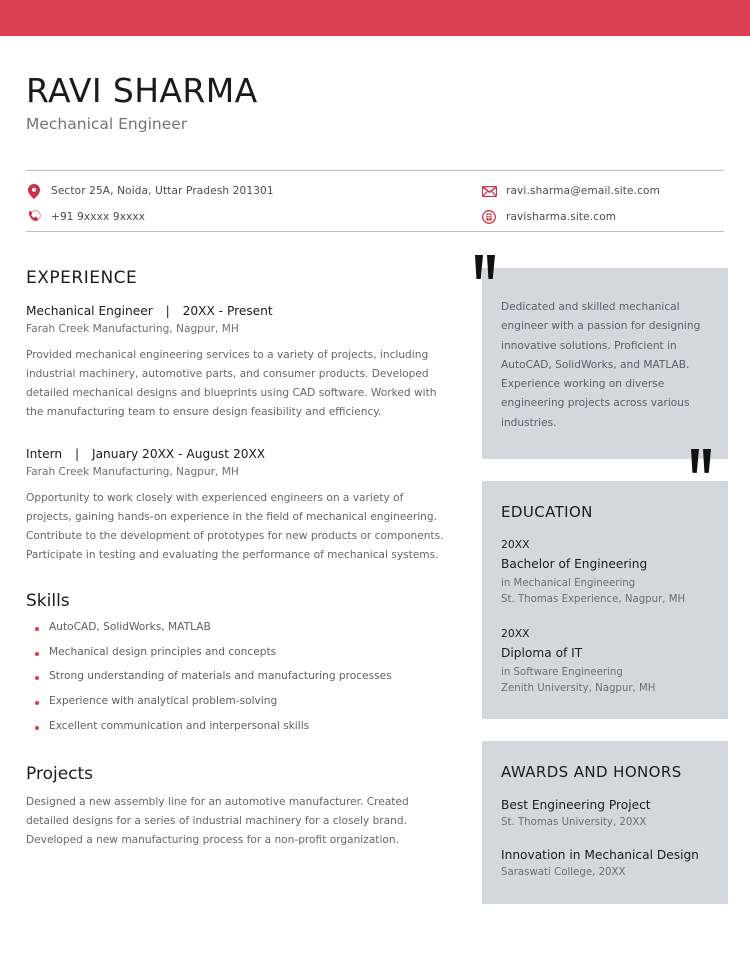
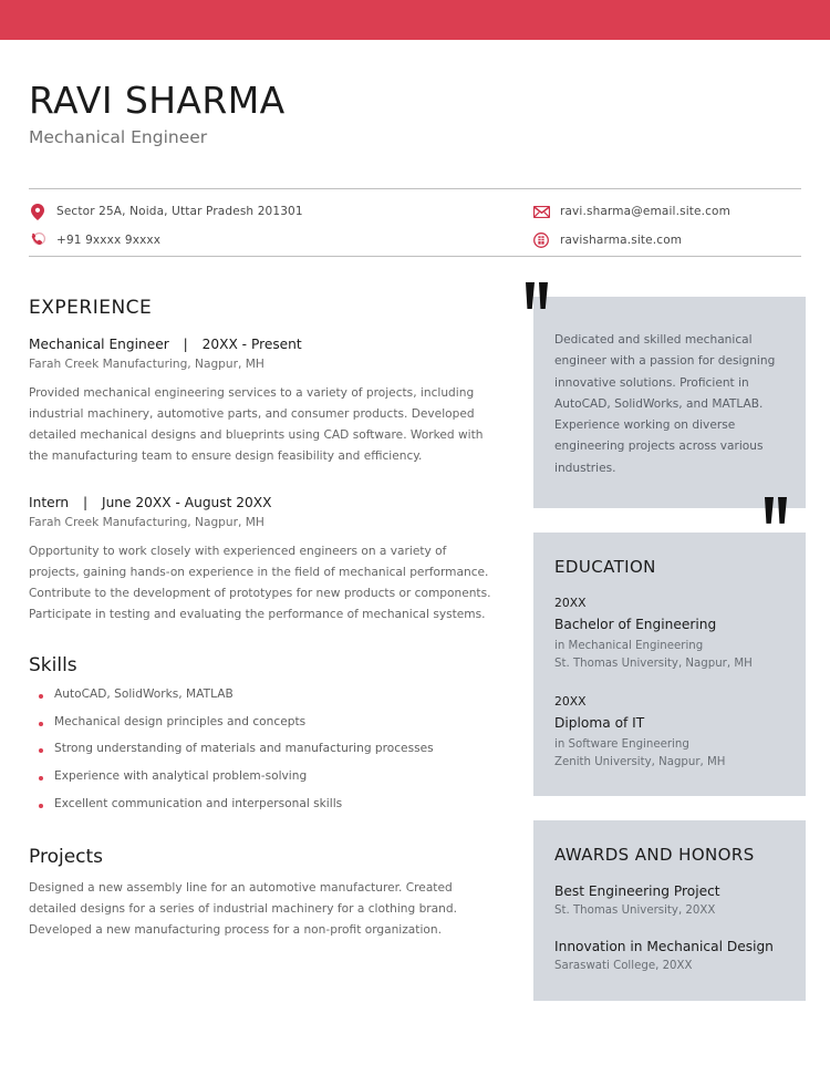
  RAVI SHARMA
  Mechanical Engineer
  Sector 25A, Noida, Uttar Pradesh 201301
  +91 9xxxx 9xxxx
  ravi.sharma@email.site.com
  ravisharma.site.com
  EXPERIENCE
  Mechanical Engineer | 20XX - Present
  Farah Creek Manufacturing, Nagpur, MH
  Provided mechanical engineering services to a variety of projects, including industrial machinery, automotive parts, and consumer products. Developed detailed mechanical designs and blueprints using CAD software. Worked with the manufacturing team to ensure design feasibility and efficiency.
- Intern | January 20XX - August 20XX
+ Intern | June 20XX - August 20XX
  Farah Creek Manufacturing, Nagpur, MH
- Opportunity to work closely with experienced engineers on a variety of projects, gaining hands-on experience in the field of mechanical engineering. Contribute to the development of prototypes for new products or components. Participate in testing and evaluating the performance of mechanical systems.
+ Opportunity to work closely with experienced engineers on a variety of projects, gaining hands-on experience in the field of mechanical performance. Contribute to the development of prototypes for new products or components. Participate in testing and evaluating the performance of mechanical systems.
  Skills
  AutoCAD, SolidWorks, MATLAB
  Mechanical design principles and concepts
  Strong understanding of materials and manufacturing processes
  Experience with analytical problem-solving
  Excellent communication and interpersonal skills
  Projects
- Designed a new assembly line for an automotive manufacturer. Created detailed designs for a series of industrial machinery for a closely brand. Developed a new manufacturing process for a non-profit organization.
+ Designed a new assembly line for an automotive manufacturer. Created detailed designs for a series of industrial machinery for a clothing brand. Developed a new manufacturing process for a non-profit organization.
  Dedicated and skilled mechanical engineer with a passion for designing innovative solutions. Proficient in AutoCAD, SolidWorks, and MATLAB. Experience working on diverse engineering projects across various industries.
  EDUCATION
  20XX
  Bachelor of Engineering
  in Mechanical Engineering
- St. Thomas Experience, Nagpur, MH
+ St. Thomas University, Nagpur, MH
  20XX
  Diploma of IT
  in Software Engineering
  Zenith University, Nagpur, MH
  AWARDS AND HONORS
  Best Engineering Project
  St. Thomas University, 20XX
  Innovation in Mechanical Design
  Saraswati College, 20XX
